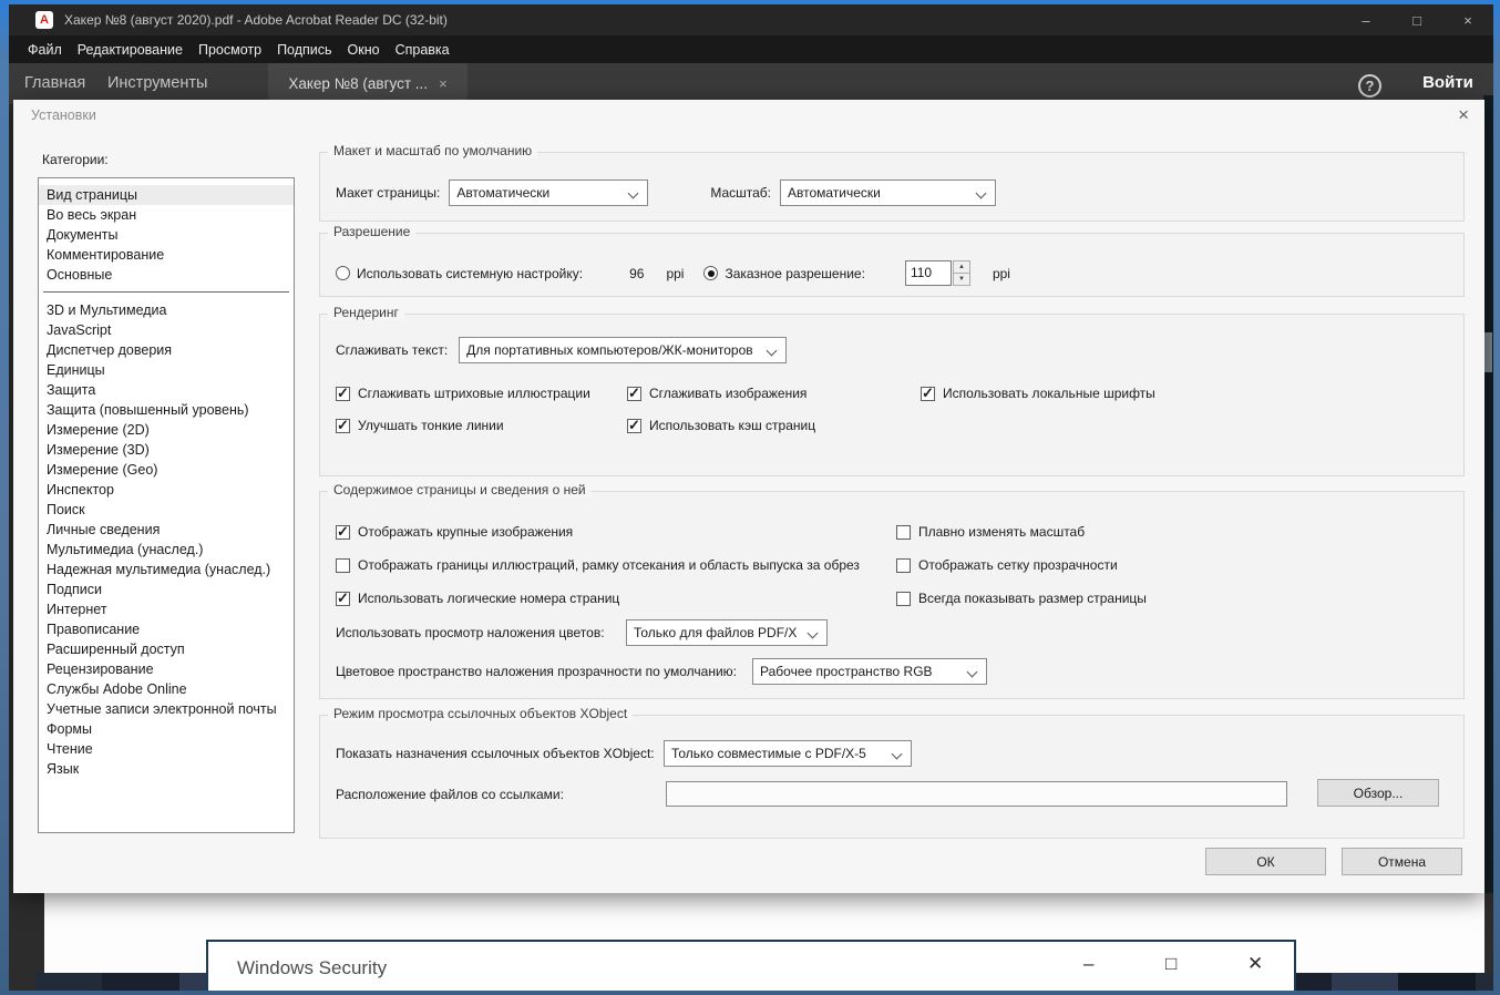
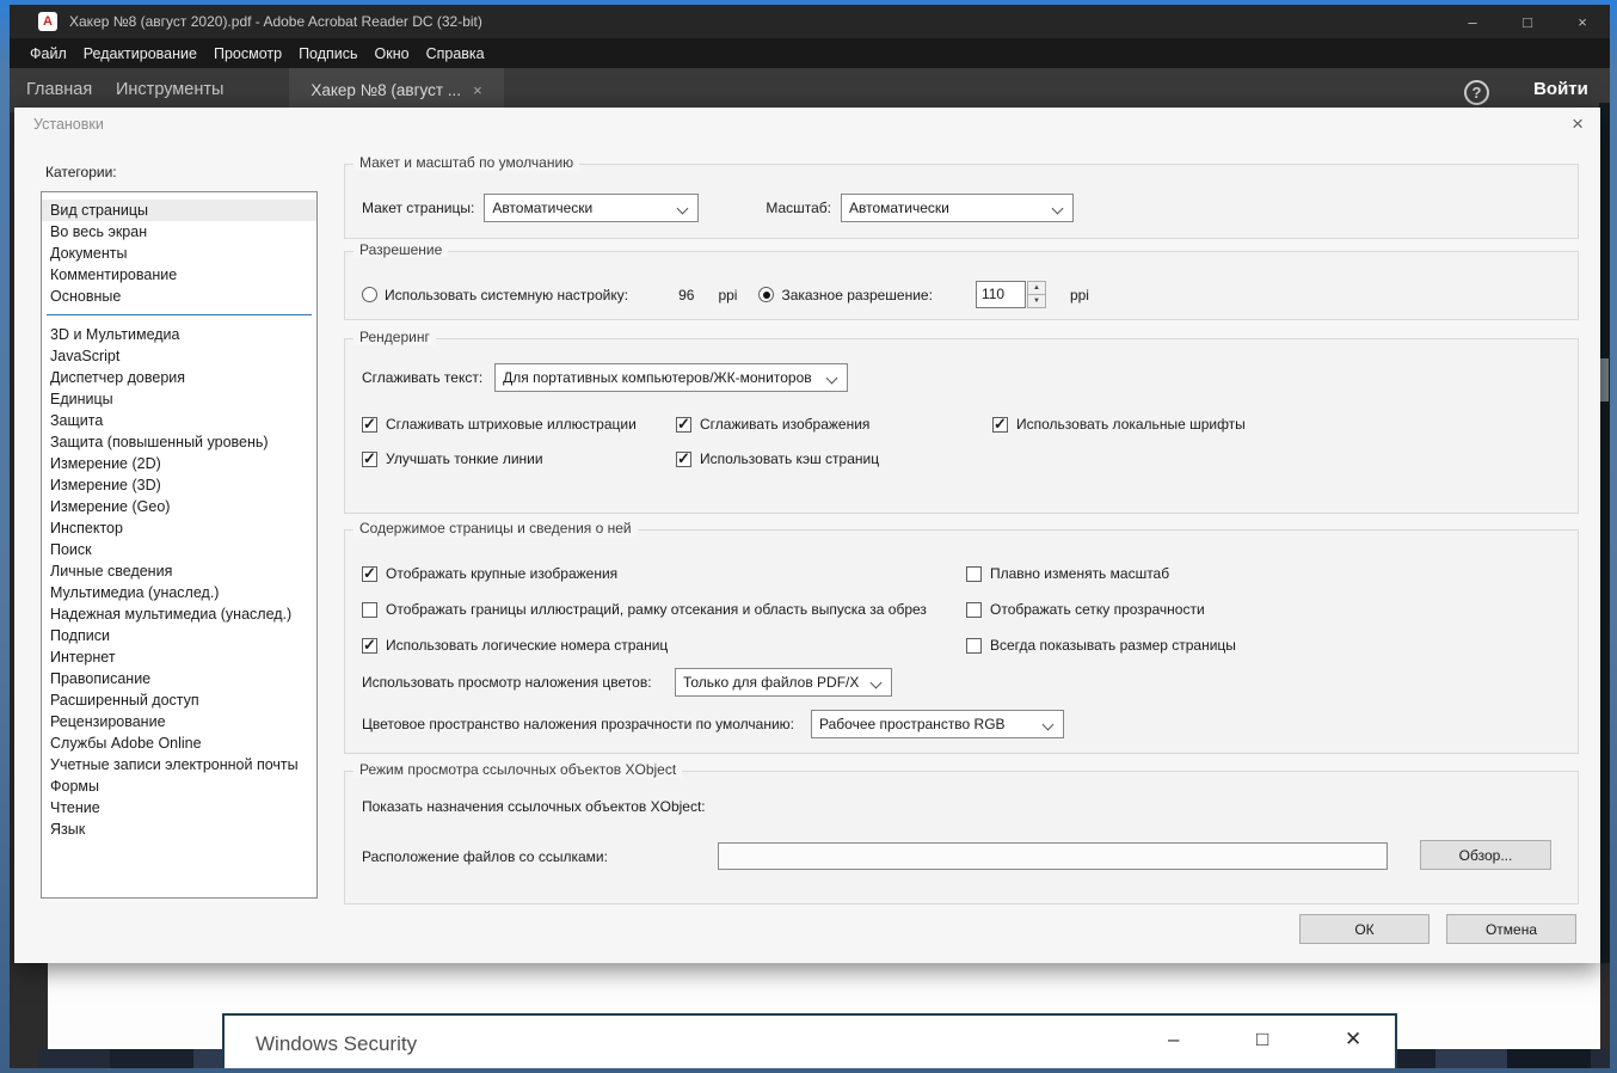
  A
  Хакер №8 (август 2020).pdf - Adobe Acrobat Reader DC (32-bit)
  –
  □
  ×
  Файл
  Редактирование
  Просмотр
  Подпись
  Окно
  Справка
  Главная
  Инструменты
  Хакер №8 (август ...
  ×
  ?
  Войти
  Windows Security
  –
  □
  ✕
  Установки
  ×
  Категории:
  Вид страницы
  Во весь экран
  Документы
  Комментирование
  Основные
  3D и Мультимедиа
  JavaScript
  Диспетчер доверия
  Единицы
  Защита
  Защита (повышенный уровень)
  Измерение (2D)
  Измерение (3D)
  Измерение (Geo)
  Инспектор
  Поиск
  Личные сведения
  Мультимедиа (унаслед.)
  Надежная мультимедиа (унаслед.)
  Подписи
  Интернет
  Правописание
  Расширенный доступ
  Рецензирование
  Службы Adobe Online
  Учетные записи электронной почты
  Формы
  Чтение
  Язык
  Макет и масштаб по умолчанию
  Макет страницы:
  Автоматически
  Масштаб:
  Автоматически
  Разрешение
  Использовать системную настройку:
  96
  ppi
  Заказное разрешение:
  110
  ppi
  Рендеринг
  Сглаживать текст:
  Для портативных компьютеров/ЖК-мониторов
  Сглаживать штриховые иллюстрации
  Сглаживать изображения
  Использовать локальные шрифты
  Улучшать тонкие линии
  Использовать кэш страниц
  Содержимое страницы и сведения о ней
  Отображать крупные изображения
  Отображать границы иллюстраций, рамку отсекания и область выпуска за обрез
  Использовать логические номера страниц
  Плавно изменять масштаб
  Отображать сетку прозрачности
  Всегда показывать размер страницы
  Использовать просмотр наложения цветов:
  Только для файлов PDF/X
  Цветовое пространство наложения прозрачности по умолчанию:
  Рабочее пространство RGB
  Режим просмотра ссылочных объектов XObject
  Показать назначения ссылочных объектов XObject:
- Только совместимые с PDF/X-5
  Расположение файлов со ссылками:
  Обзор...
  ОК
  Отмена
